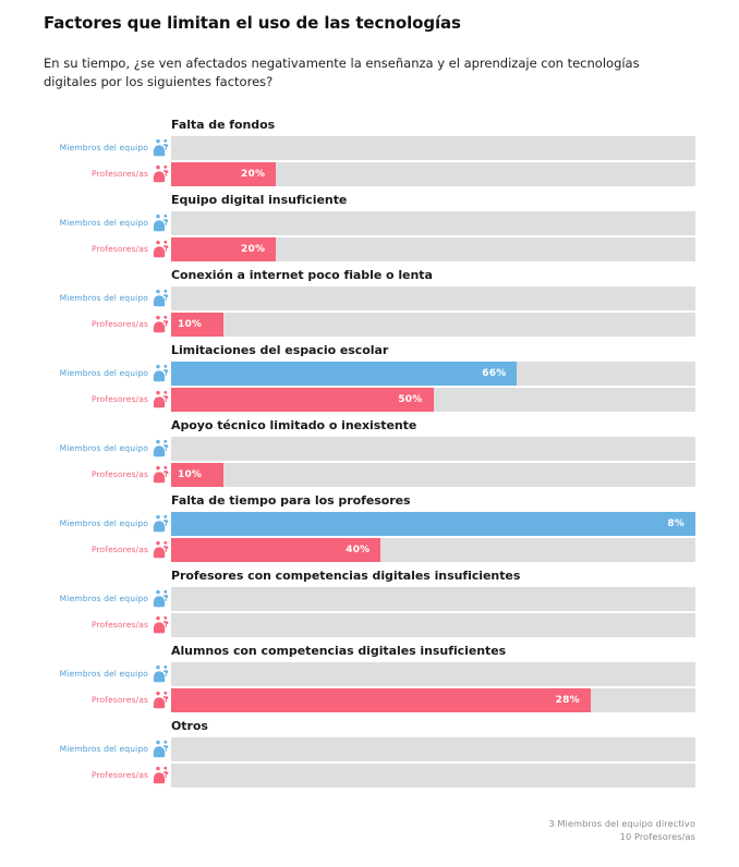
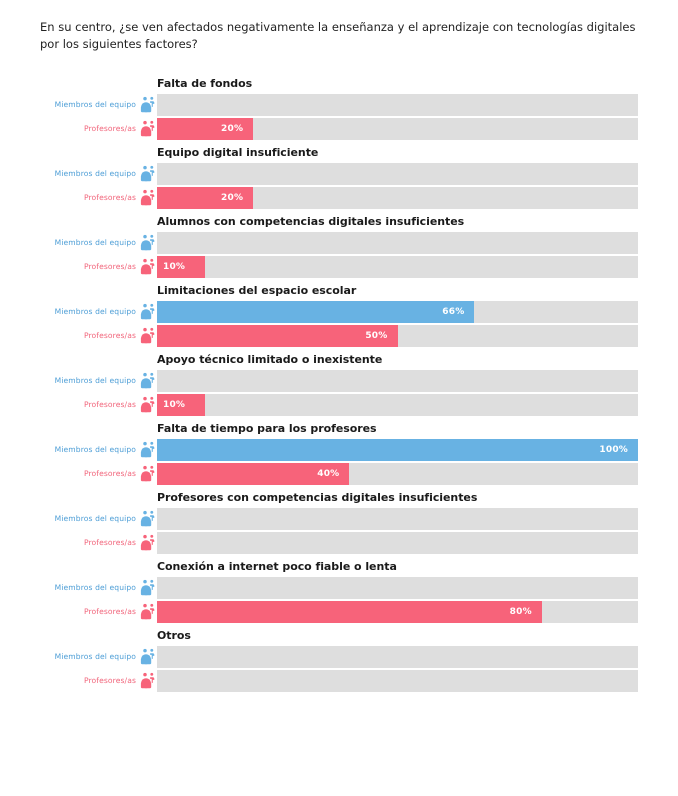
- Factores que limitan el uso de las tecnologías
- En su tiempo, ¿se ven afectados negativamente la enseñanza y el aprendizaje con tecnologías digitales por los siguientes factores?
+ En su centro, ¿se ven afectados negativamente la enseñanza y el aprendizaje con tecnologías digitales por los siguientes factores?
  Falta de fondos
  Miembros del equipo
  Profesores/as
  20%
  Equipo digital insuficiente
  Miembros del equipo
  Profesores/as
  20%
- Conexión a internet poco fiable o lenta
+ Alumnos con competencias digitales insuficientes
  Miembros del equipo
  Profesores/as
  10%
  Limitaciones del espacio escolar
  Miembros del equipo
  66%
  Profesores/as
  50%
  Apoyo técnico limitado o inexistente
  Miembros del equipo
  Profesores/as
  10%
  Falta de tiempo para los profesores
  Miembros del equipo
- 8%
+ 100%
  Profesores/as
  40%
  Profesores con competencias digitales insuficientes
  Miembros del equipo
  Profesores/as
- Alumnos con competencias digitales insuficientes
+ Conexión a internet poco fiable o lenta
  Miembros del equipo
  Profesores/as
- 28%
+ 80%
  Otros
  Miembros del equipo
  Profesores/as
- 3 Miembros del equipo directivo
- 10 Profesores/as
